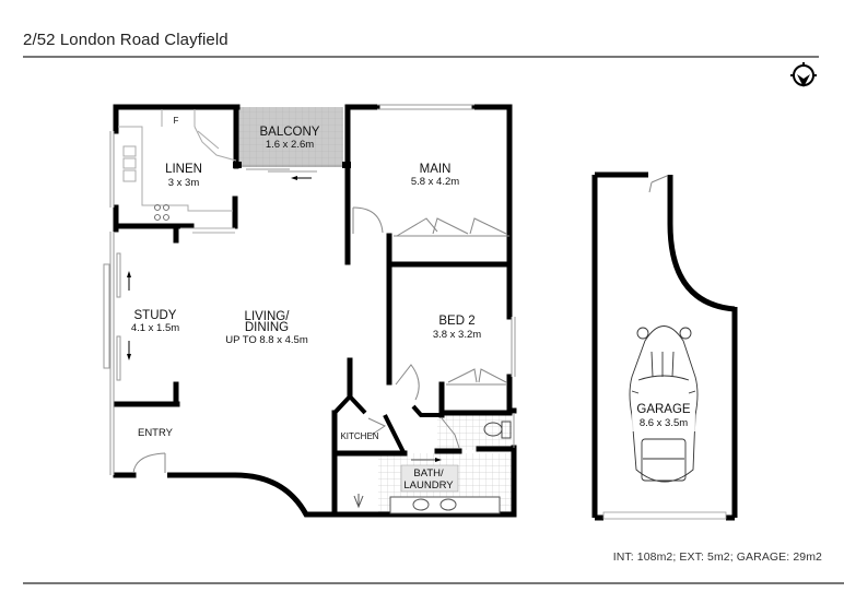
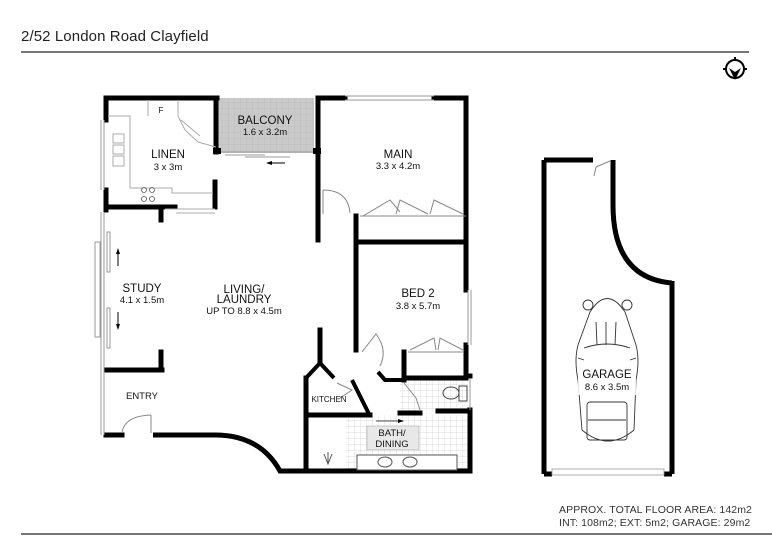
  2/52 London Road Clayfield
  F
  LINEN
  3 x 3m
  BALCONY
- 1.6 x 2.6m
+ 1.6 x 3.2m
  MAIN
- 5.8 x 4.2m
+ 3.3 x 4.2m
  STUDY
  4.1 x 1.5m
  LIVING/
- DINING
+ LAUNDRY
  UP TO 8.8 x 4.5m
  BED 2
- 3.8 x 3.2m
+ 3.8 x 5.7m
  ENTRY
  KITCHEN
  BATH/
- LAUNDRY
+ DINING
  GARAGE
  8.6 x 3.5m
+ APPROX. TOTAL FLOOR AREA: 142m2
  INT: 108m2; EXT: 5m2; GARAGE: 29m2
